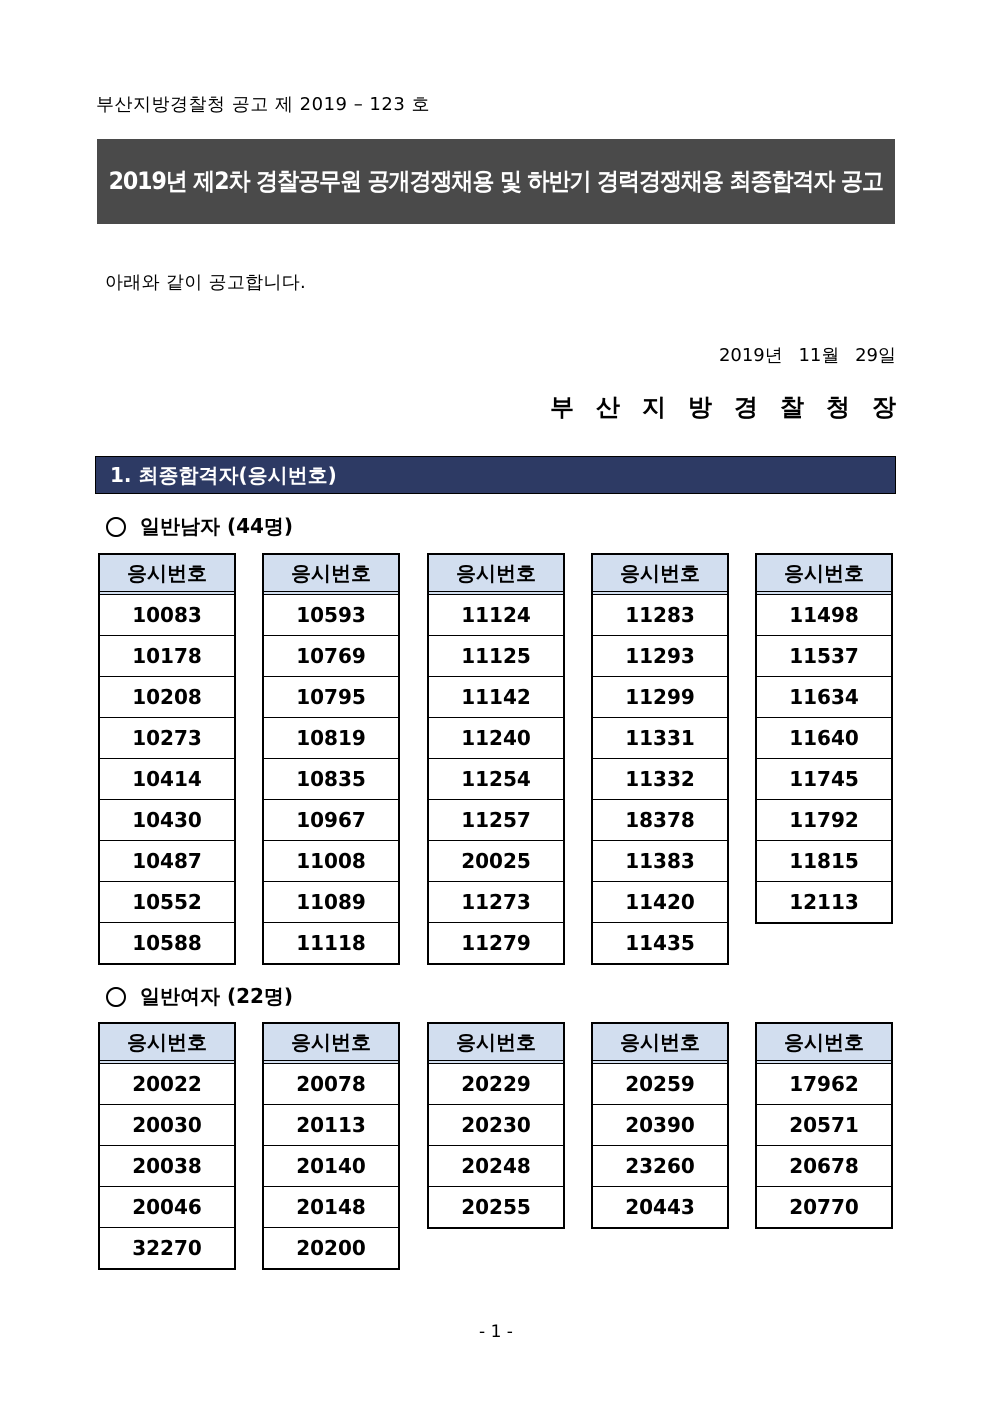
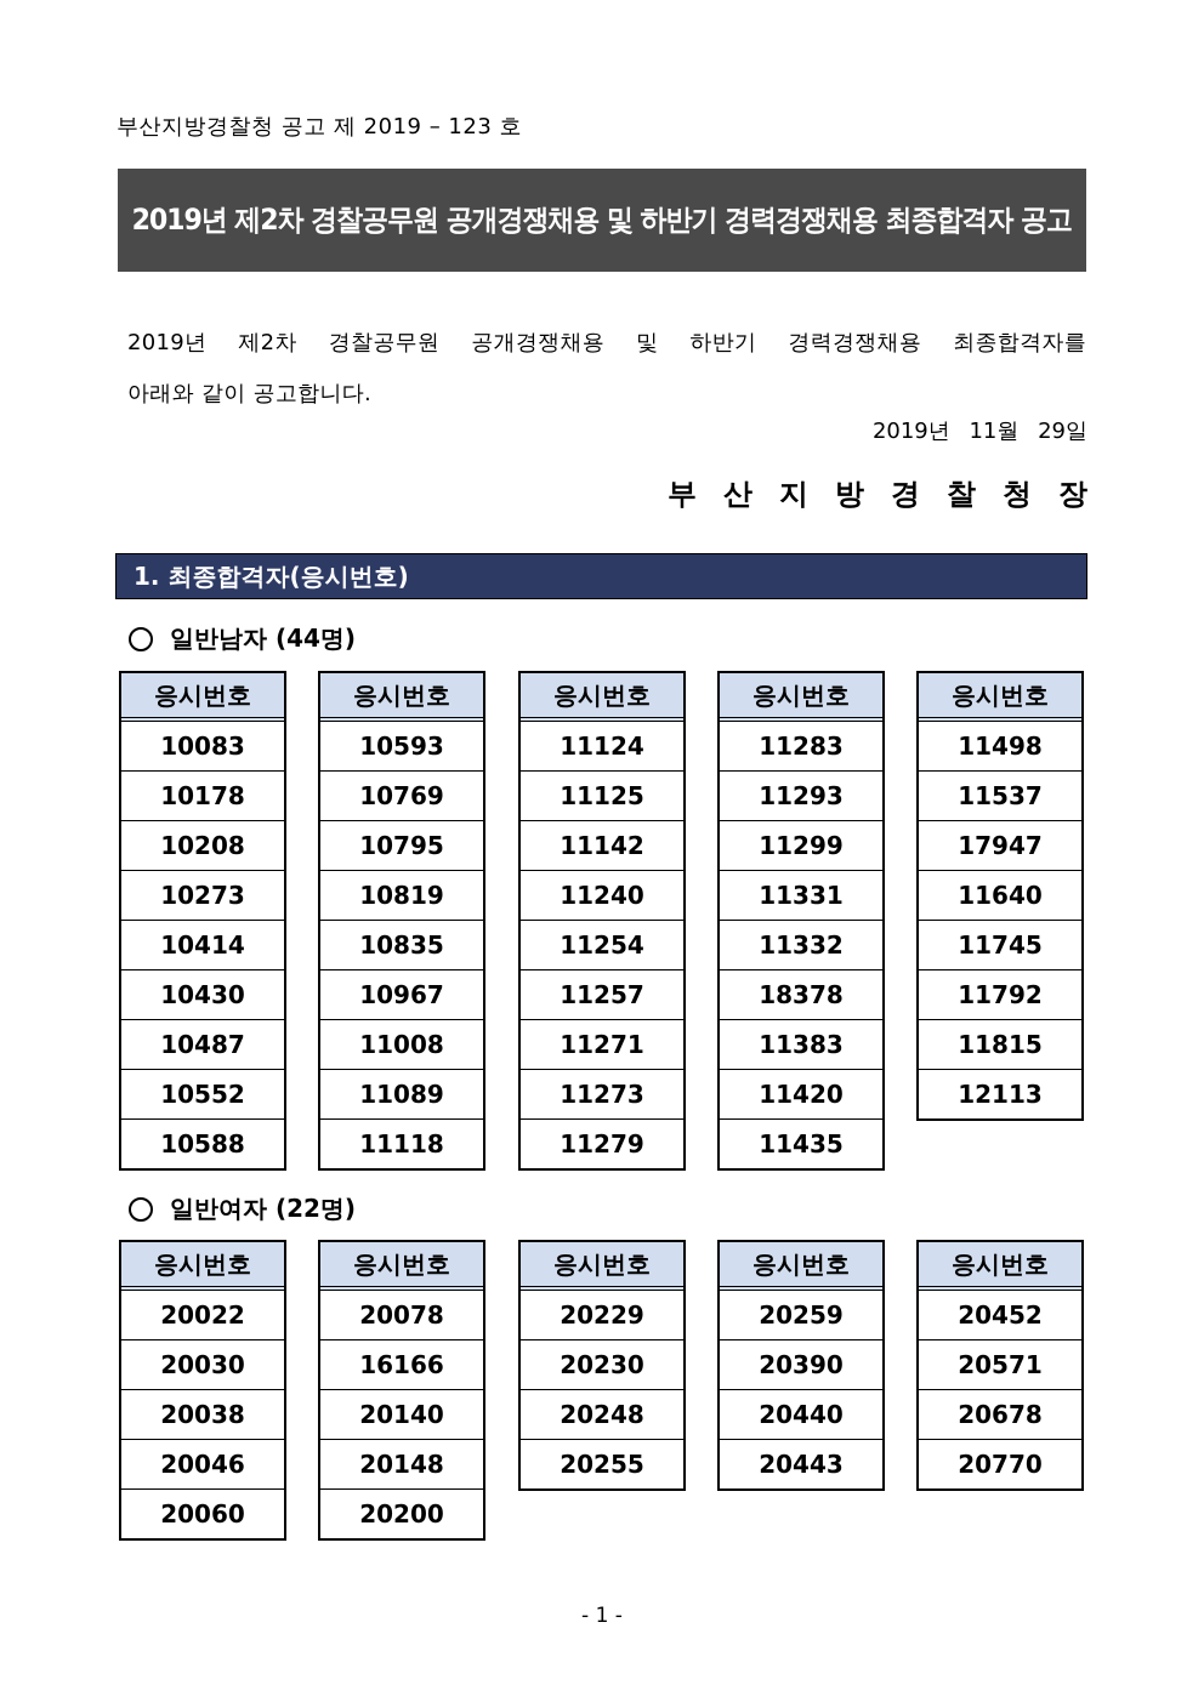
  부산지방경찰청 공고 제 2019 – 123 호
  2019년 제2차 경찰공무원 공개경쟁채용 및 하반기 경력경쟁채용 최종합격자 공고
+ 2019년 제2차 경찰공무원 공개경쟁채용 및 하반기 경력경쟁채용 최종합격자를
  아래와 같이 공고합니다.
  2019년 11월 29일
  부산지방경찰청장
  1. 최종합격자(응시번호)
  일반남자 (44명)
  응시번호
  10083
  10178
  10208
  10273
  10414
  10430
  10487
  10552
  10588
  응시번호
  10593
  10769
  10795
  10819
  10835
  10967
  11008
  11089
  11118
  응시번호
  11124
  11125
  11142
  11240
  11254
  11257
- 20025
+ 11271
  11273
  11279
  응시번호
  11283
  11293
  11299
  11331
  11332
  18378
  11383
  11420
  11435
  응시번호
  11498
  11537
- 11634
+ 17947
  11640
  11745
  11792
  11815
  12113
  일반여자 (22명)
  응시번호
  20022
  20030
  20038
  20046
- 32270
+ 20060
  응시번호
  20078
- 20113
+ 16166
  20140
  20148
  20200
  응시번호
  20229
  20230
  20248
  20255
  응시번호
  20259
  20390
- 23260
+ 20440
  20443
  응시번호
- 17962
+ 20452
  20571
  20678
  20770
  - 1 -
